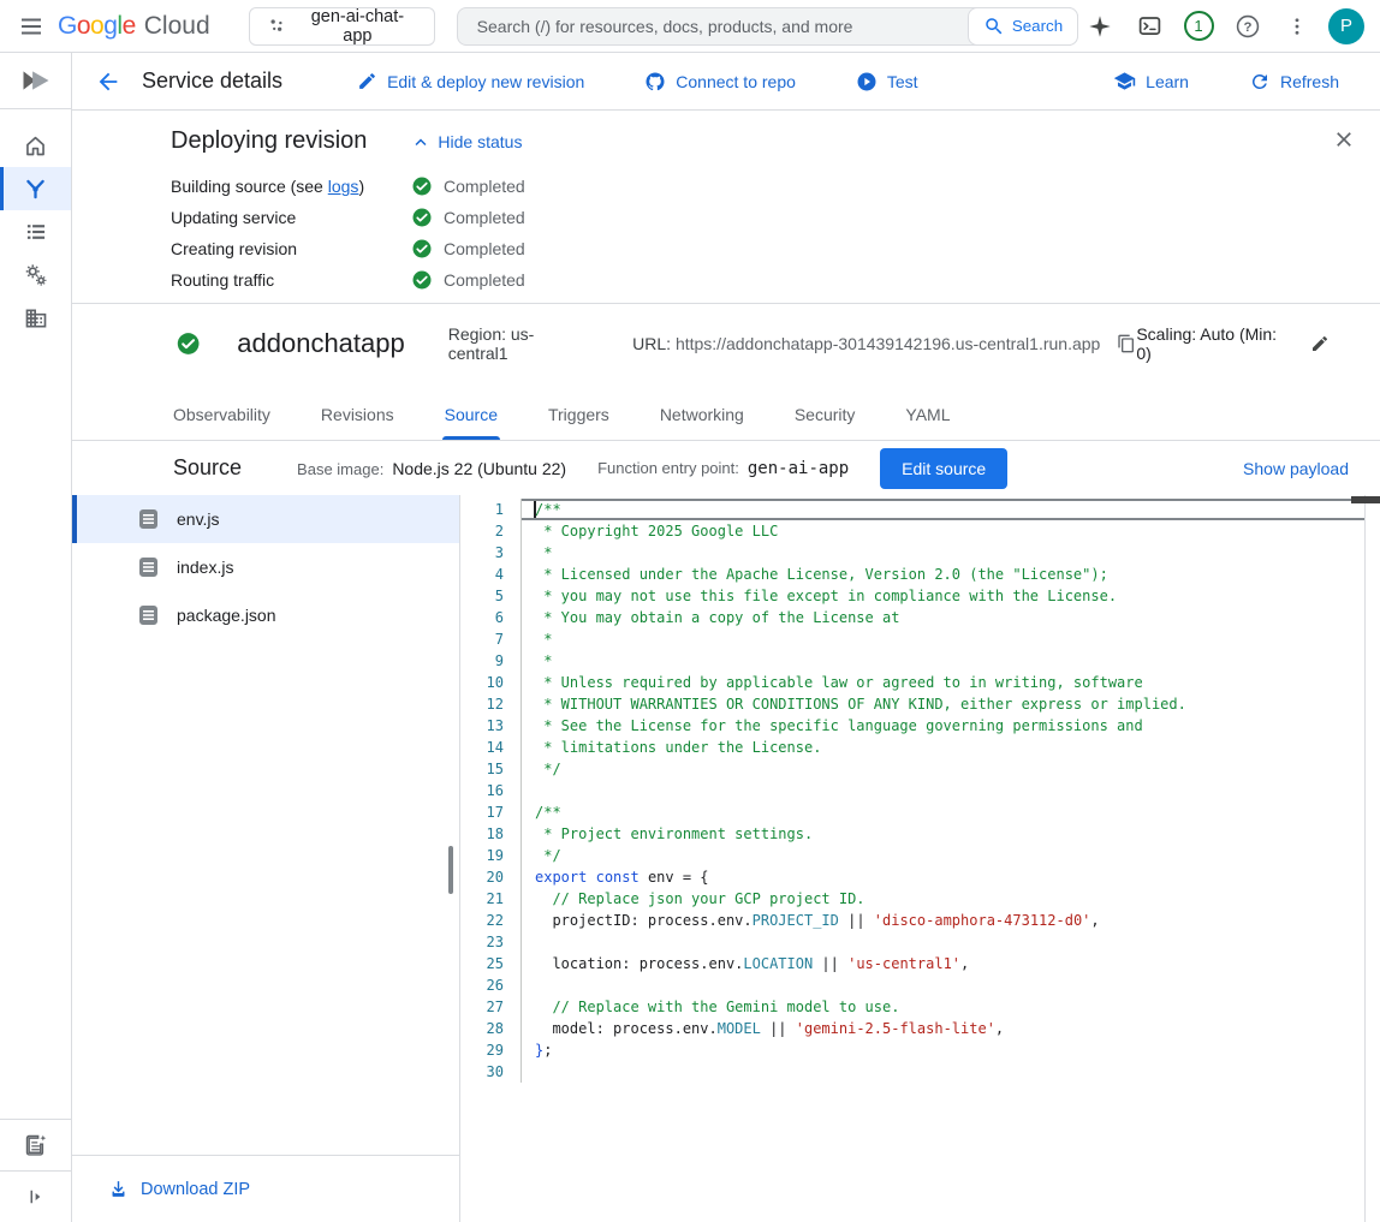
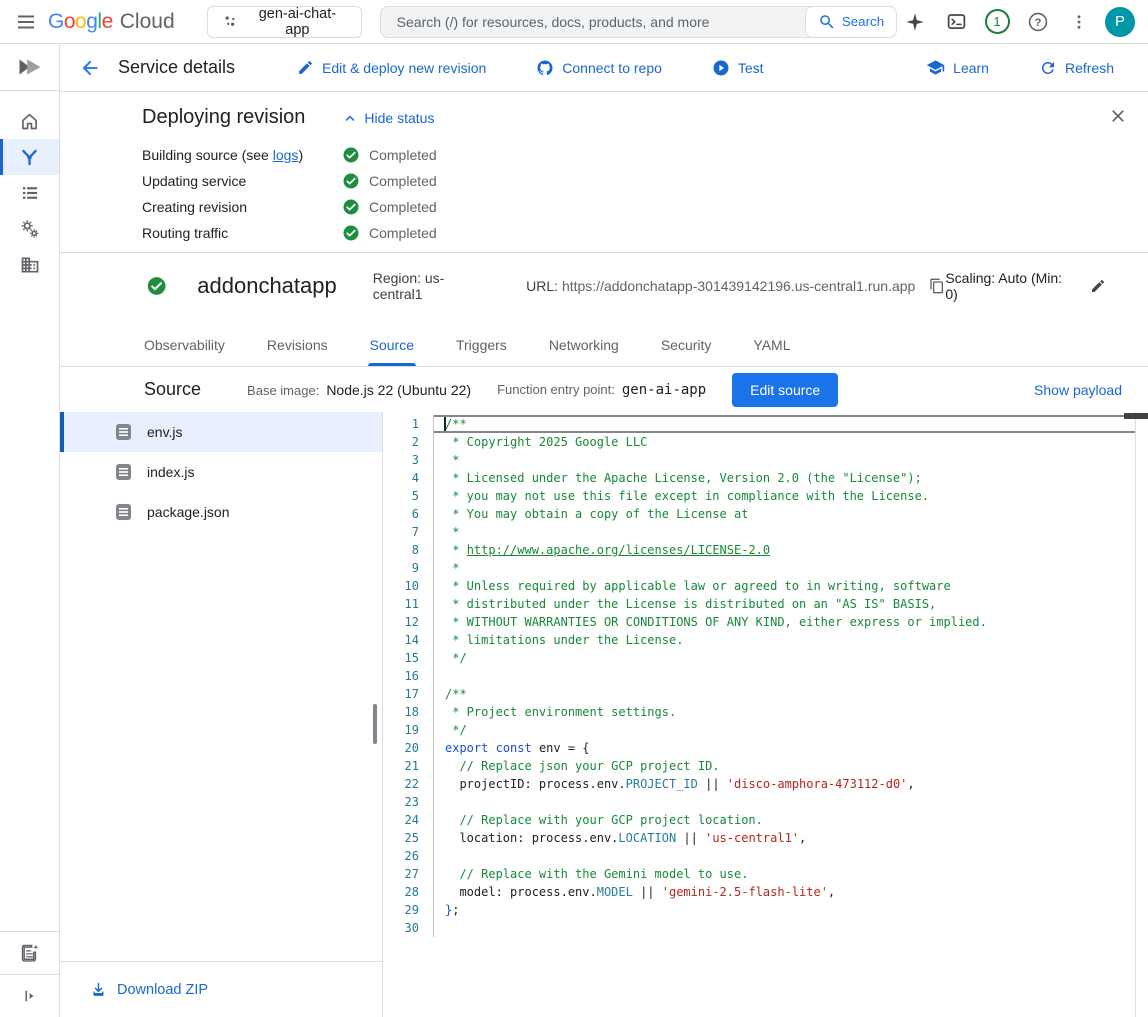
  G
  o
  o
  g
  l
  e
  Cloud
  gen-ai-chat-app
  Search (/) for resources, docs, products, and more
  Search
  1
  ?
  P
  Service details
  Edit & deploy new revision
  Connect to repo
  Test
  Learn
  Refresh
  Deploying revision
  Hide status
  Building source (see logs)
  Completed
  Updating service
  Completed
  Creating revision
  Completed
  Routing traffic
  Completed
  addonchatapp
  Region: us-central1
  URL: https://addonchatapp-301439142196.us-central1.run.app
  Scaling: Auto (Min: 0)
  Observability
  Revisions
  Source
  Triggers
  Networking
  Security
  YAML
  Source
  Base image:
  Node.js 22 (Ubuntu 22)
  Function entry point:
  gen-ai-app
  Edit source
  Show payload
  env.js
  index.js
  package.json
  Download ZIP
  1
  /**
  2
  * Copyright 2025 Google LLC
  3
  *
  4
  * Licensed under the Apache License, Version 2.0 (the "License");
  5
  * you may not use this file except in compliance with the License.
  6
  * You may obtain a copy of the License at
  7
  *
+ 8
+ * http://www.apache.org/licenses/LICENSE-2.0
  9
  *
  10
  * Unless required by applicable law or agreed to in writing, software
+ 11
+ * distributed under the License is distributed on an "AS IS" BASIS,
  12
  * WITHOUT WARRANTIES OR CONDITIONS OF ANY KIND, either express or implied.
- 13
- * See the License for the specific language governing permissions and
  14
  * limitations under the License.
  15
  */
  16
  17
  /**
  18
  * Project environment settings.
  19
  */
  20
  export const env = {
  21
  // Replace json your GCP project ID.
  22
  projectID: process.env.PROJECT_ID || 'disco-amphora-473112-d0',
  23
+ 24
+ // Replace with your GCP project location.
  25
  location: process.env.LOCATION || 'us-central1',
  26
  27
  // Replace with the Gemini model to use.
  28
  model: process.env.MODEL || 'gemini-2.5-flash-lite',
  29
  };
  30
